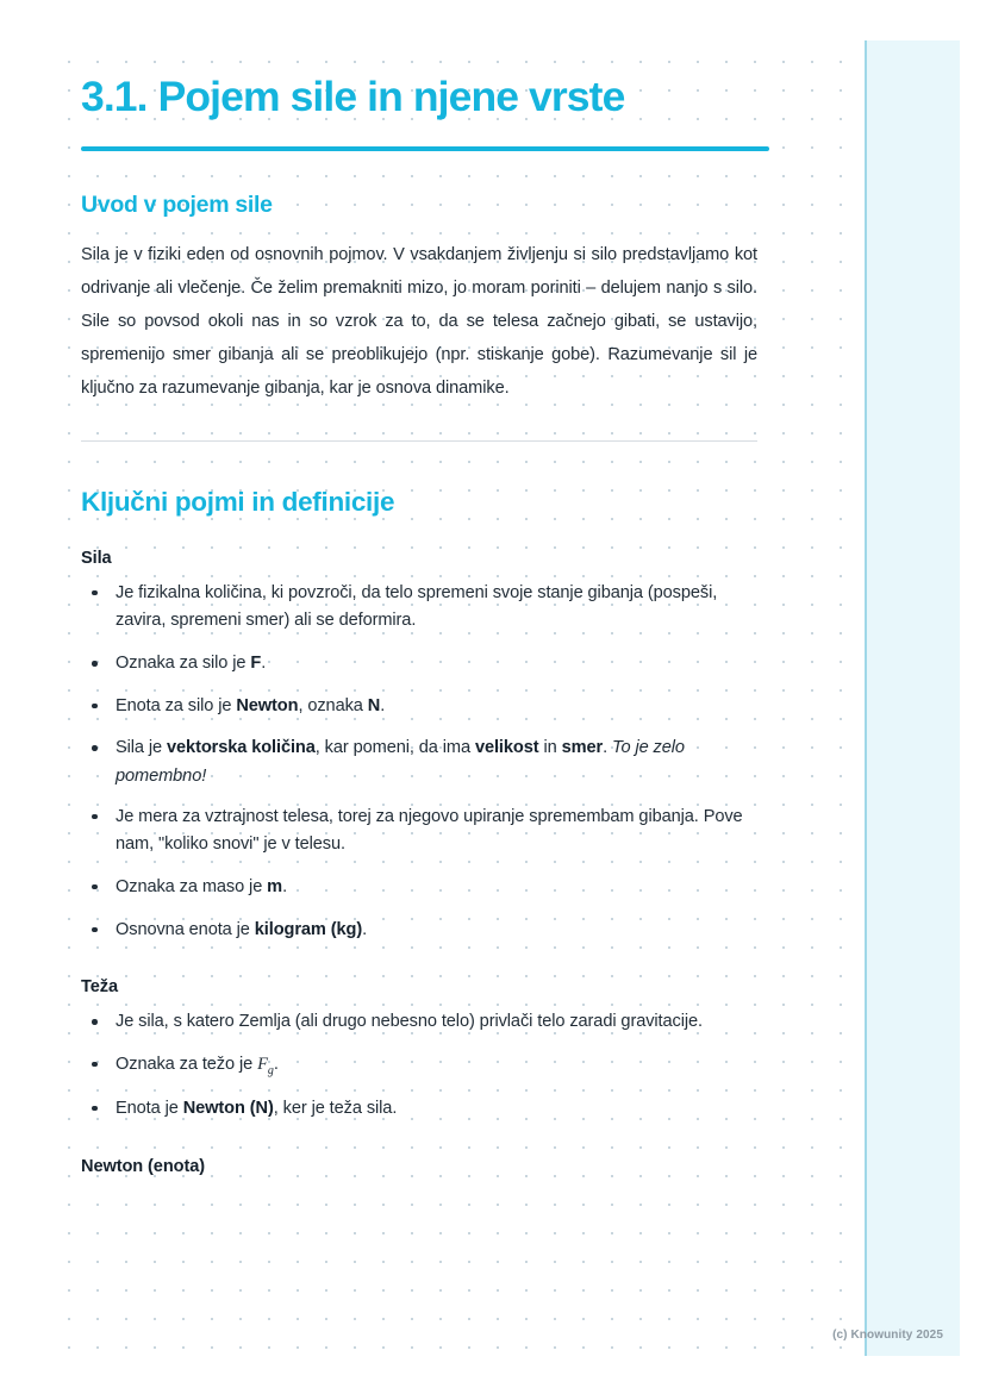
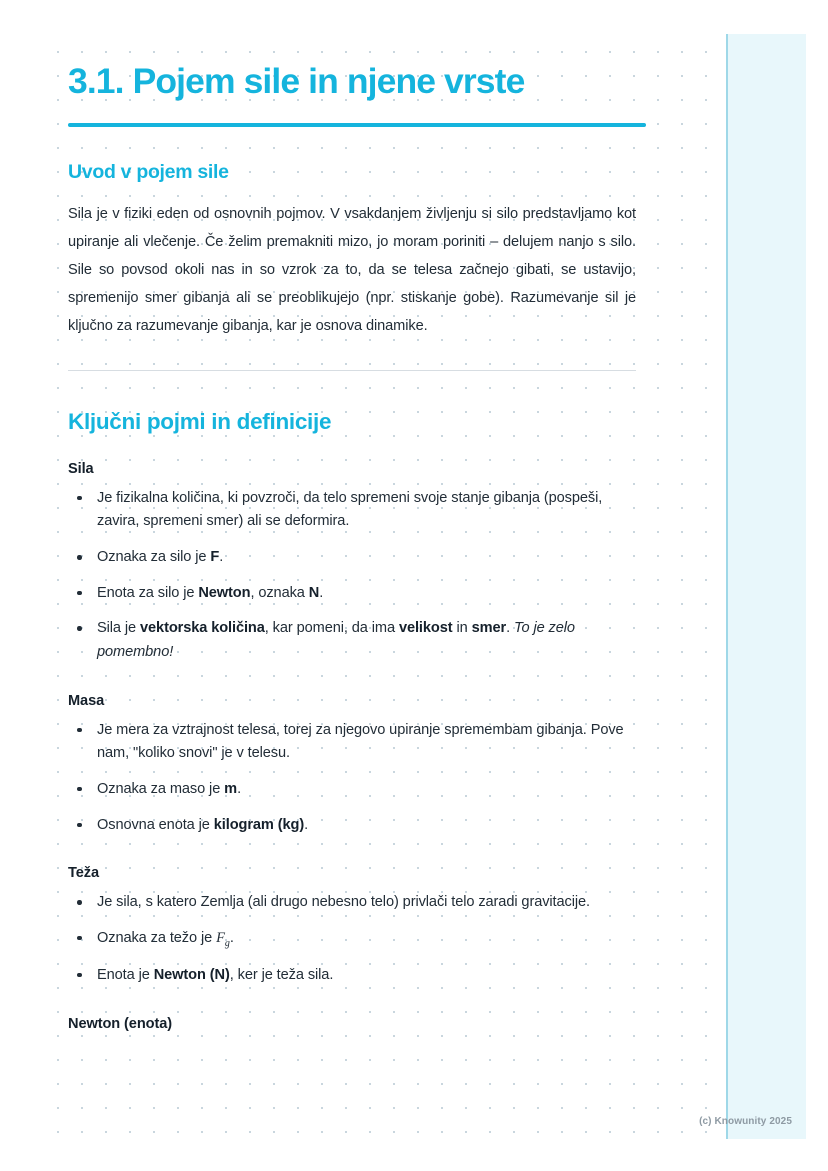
  3.1. Pojem sile in njene vrste
  Uvod v pojem sile
- Sila je v fiziki eden od osnovnih pojmov. V vsakdanjem življenju si silo predstavljamo kot odrivanje ali vlečenje. Če želim premakniti mizo, jo moram poriniti – delujem nanjo s silo. Sile so povsod okoli nas in so vzrok za to, da se telesa začnejo gibati, se ustavijo, spremenijo smer gibanja ali se preoblikujejo (npr. stiskanje gobe). Razumevanje sil je ključno za razumevanje gibanja, kar je osnova dinamike.
+ Sila je v fiziki eden od osnovnih pojmov. V vsakdanjem življenju si silo predstavljamo kot upiranje ali vlečenje. Če želim premakniti mizo, jo moram poriniti – delujem nanjo s silo. Sile so povsod okoli nas in so vzrok za to, da se telesa začnejo gibati, se ustavijo, spremenijo smer gibanja ali se preoblikujejo (npr. stiskanje gobe). Razumevanje sil je ključno za razumevanje gibanja, kar je osnova dinamike.
  Ključni pojmi in definicije
  Sila
  Je fizikalna količina, ki povzroči, da telo spremeni svoje stanje gibanja (pospeši, zavira, spremeni smer) ali se deformira.
  Oznaka za silo je F.
  Enota za silo je Newton, oznaka N.
  Sila je vektorska količina, kar pomeni, da ima velikost in smer. To je zelo pomembno!
+ Masa
  Je mera za vztrajnost telesa, torej za njegovo upiranje spremembam gibanja. Pove nam, "koliko snovi" je v telesu.
  Oznaka za maso je m.
  Osnovna enota je kilogram (kg).
  Teža
  Je sila, s katero Zemlja (ali drugo nebesno telo) privlači telo zaradi gravitacije.
  Oznaka za težo je Fg.
  Enota je Newton (N), ker je teža sila.
  Newton (enota)
  (c) Knowunity 2025
